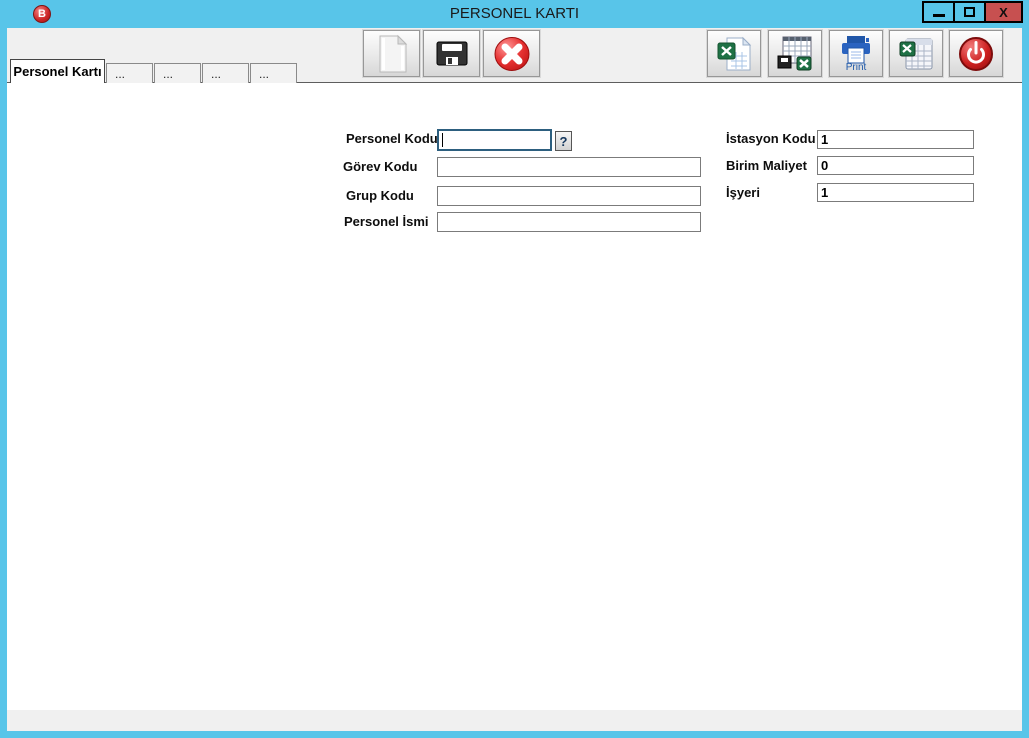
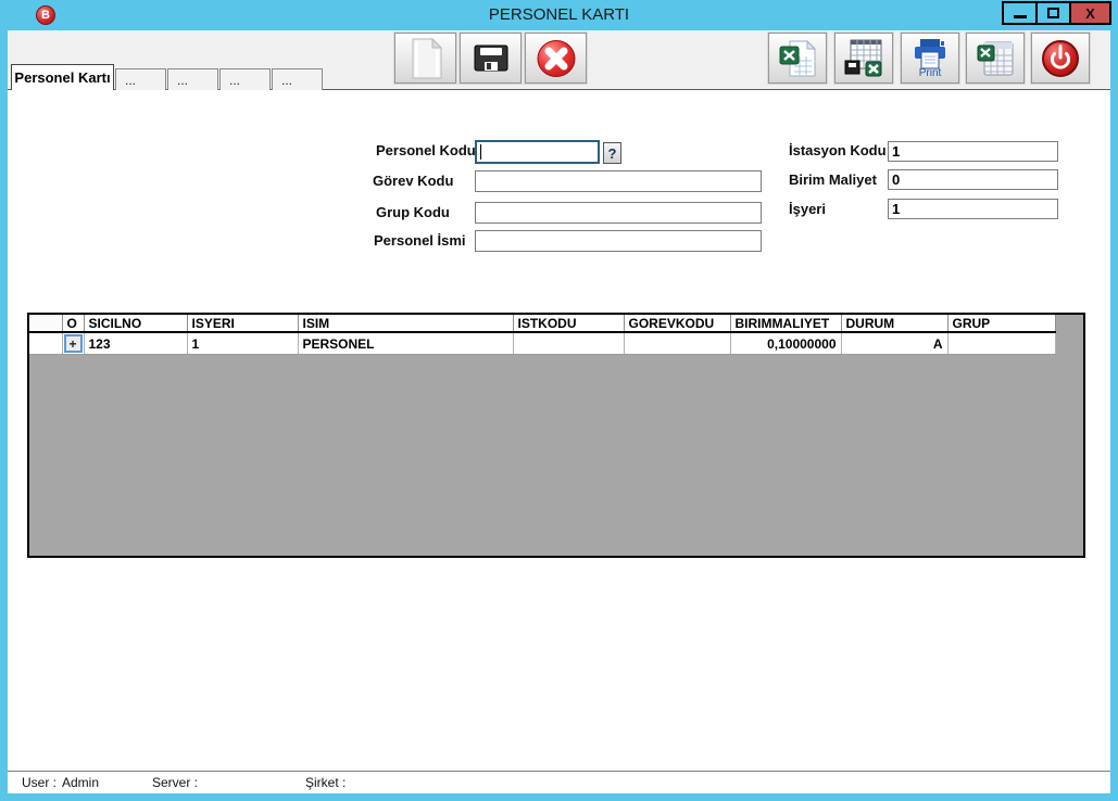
  B
  PERSONEL KARTI
  X
  Print
  Personel Kartı
  ...
  ...
  ...
  ...
  Personel Kodu
  Görev Kodu
  Grup Kodu
  Personel İsmi
  İstasyon Kodu
  Birim Maliyet
  İşyeri
  ?
  1
  0
  1
+ 	O	SICILNO	ISYERI	ISIM	ISTKODU	GOREVKODU	BIRIMMALIYET	DURUM	GRUP
+ 	+	123	1	PERSONEL			0,10000000	A
+ User :
+ Admin
+ Server :
+ Şirket :
